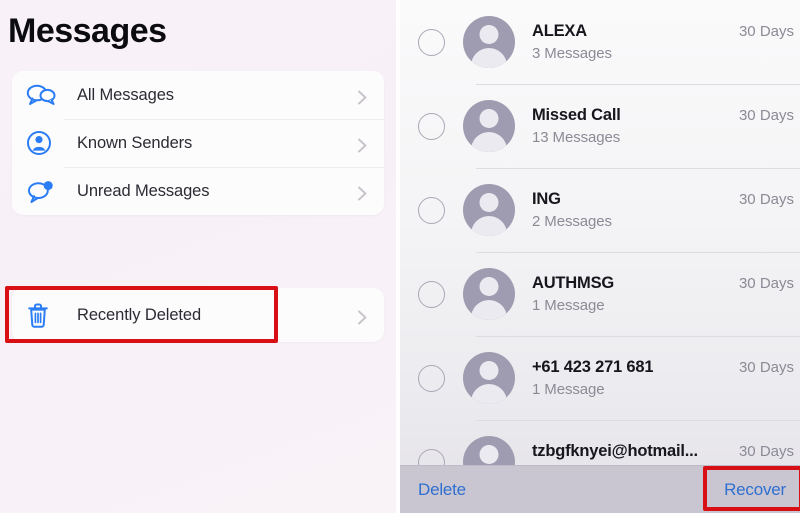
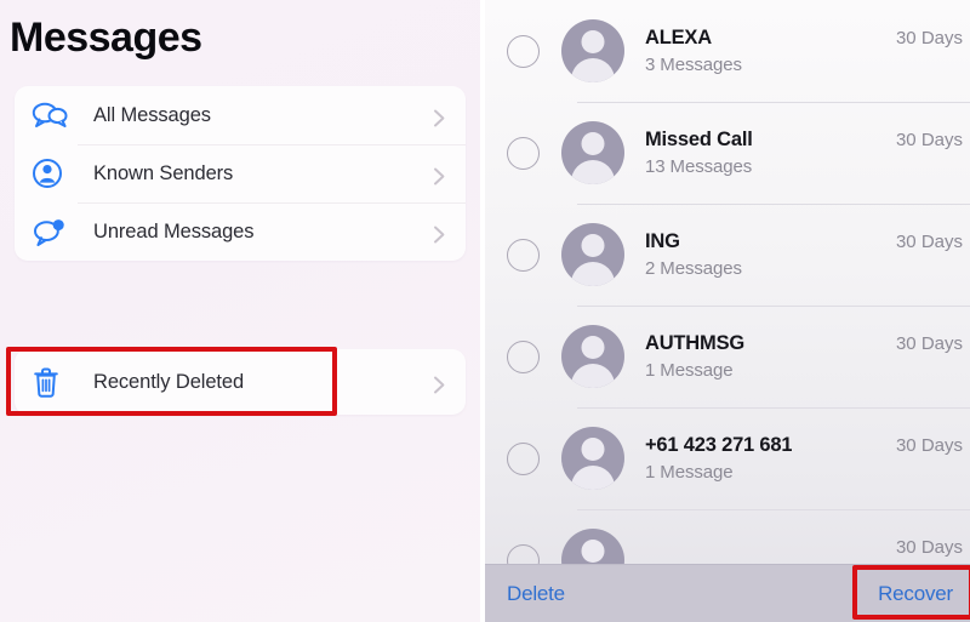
  Messages
  All Messages
  Known Senders
  Unread Messages
  Recently Deleted
  ALEXA
  30 Days
  3 Messages
  Missed Call
  30 Days
  13 Messages
  ING
  30 Days
  2 Messages
  AUTHMSG
  30 Days
  1 Message
  +61 423 271 681
  30 Days
  1 Message
- tzbgfknyei@hotmail...
  30 Days
  Delete
  Recover
